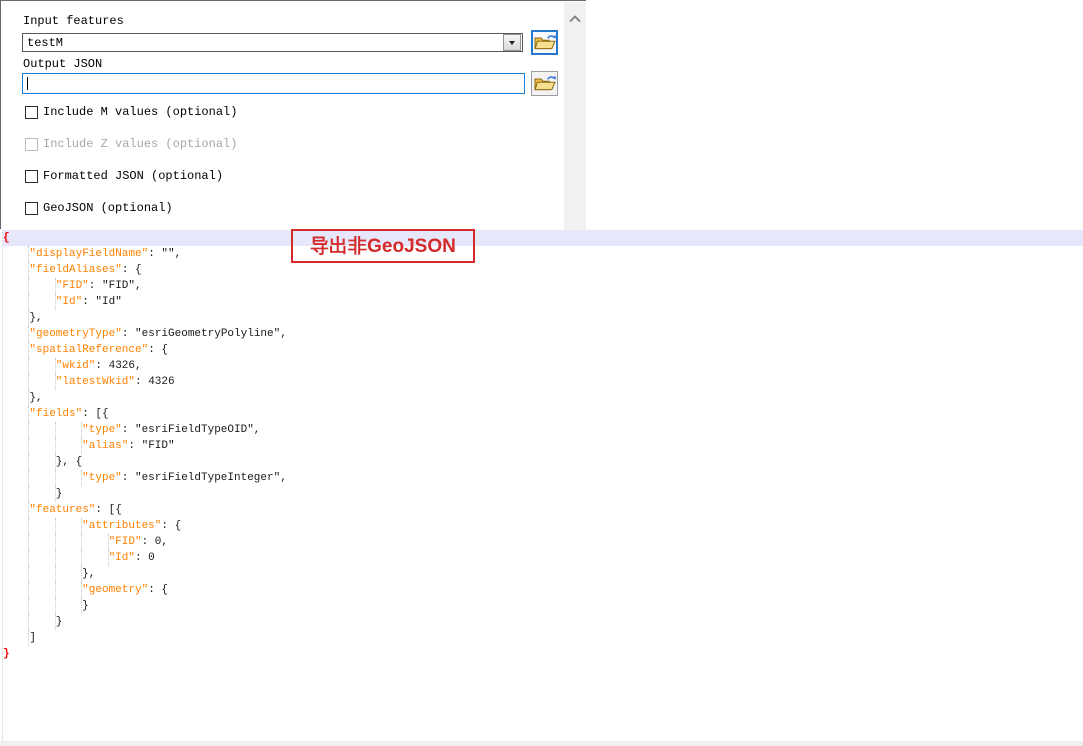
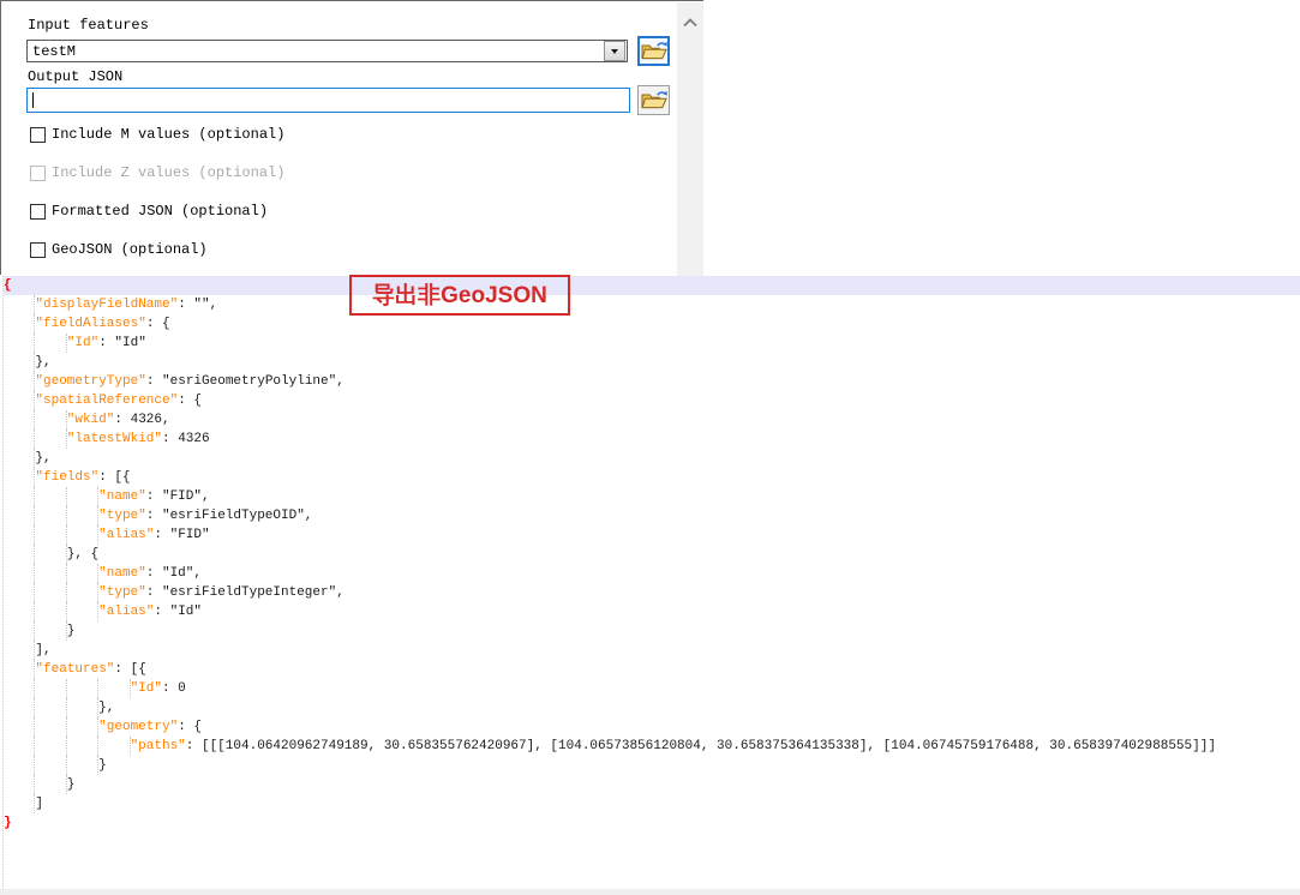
  Input features
  testM
  Output JSON
  Include M values (optional)
  Include Z values (optional)
  Formatted JSON (optional)
  GeoJSON (optional)
  导出非GeoJSON
  {
  "displayFieldName": "",
  "fieldAliases": {
- "FID": "FID",
  "Id": "Id"
  },
  "geometryType": "esriGeometryPolyline",
  "spatialReference": {
  "wkid": 4326,
  "latestWkid": 4326
  },
  "fields": [{
+ "name": "FID",
  "type": "esriFieldTypeOID",
  "alias": "FID"
  }, {
+ "name": "Id",
  "type": "esriFieldTypeInteger",
+ "alias": "Id"
  }
+ ],
  "features": [{
- "attributes": {
- "FID": 0,
  "Id": 0
  },
  "geometry": {
+ "paths": [[[104.06420962749189, 30.658355762420967], [104.06573856120804, 30.658375364135338], [104.06745759176488, 30.658397402988555]]]
  }
  }
  ]
  }
